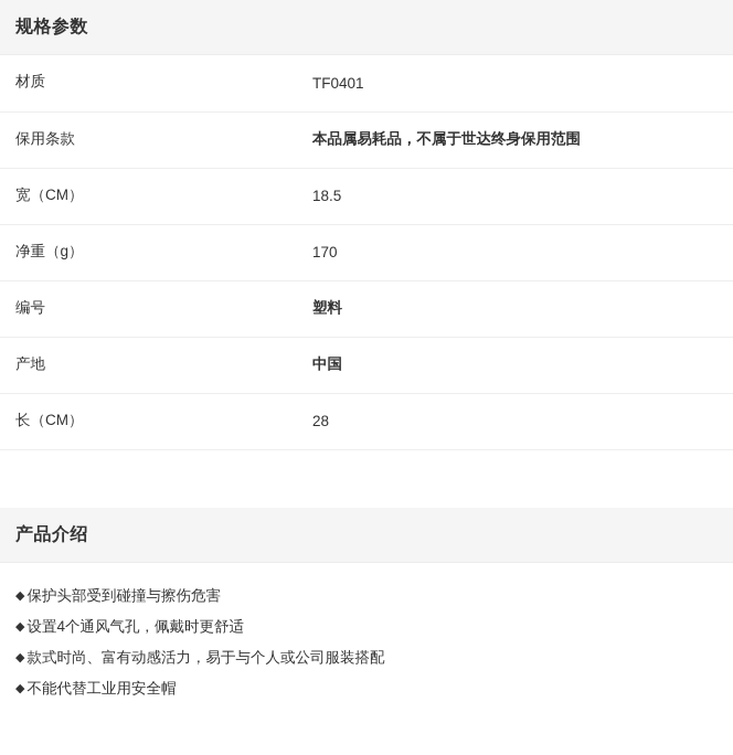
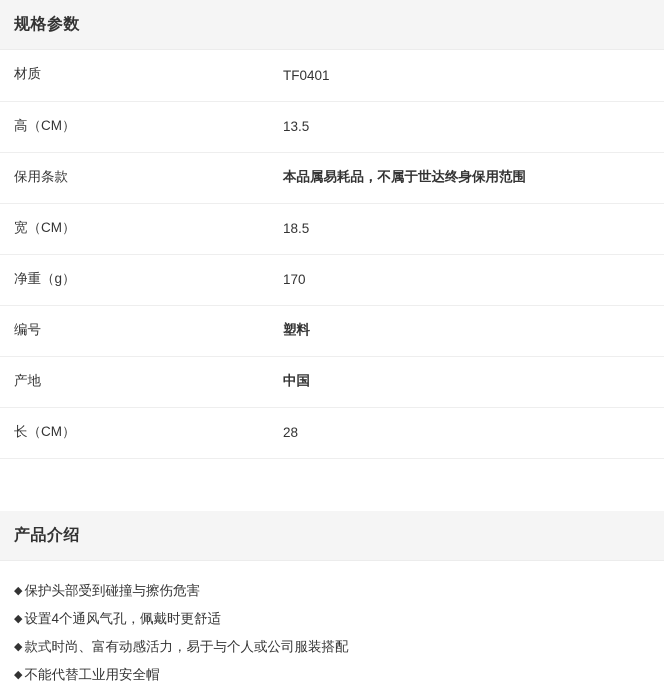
  规格参数
  材质	TF0401
+ 高（CM）	13.5
  保用条款	本品属易耗品，不属于世达终身保用范围
  宽（CM）	18.5
  净重（g）	170
  编号	塑料
  产地	中国
  长（CM）	28
  产品介绍
  ◆
  保护头部受到碰撞与擦伤危害
  ◆
  设置4个通风气孔，佩戴时更舒适
  ◆
  款式时尚、富有动感活力，易于与个人或公司服装搭配
  ◆
  不能代替工业用安全帽
